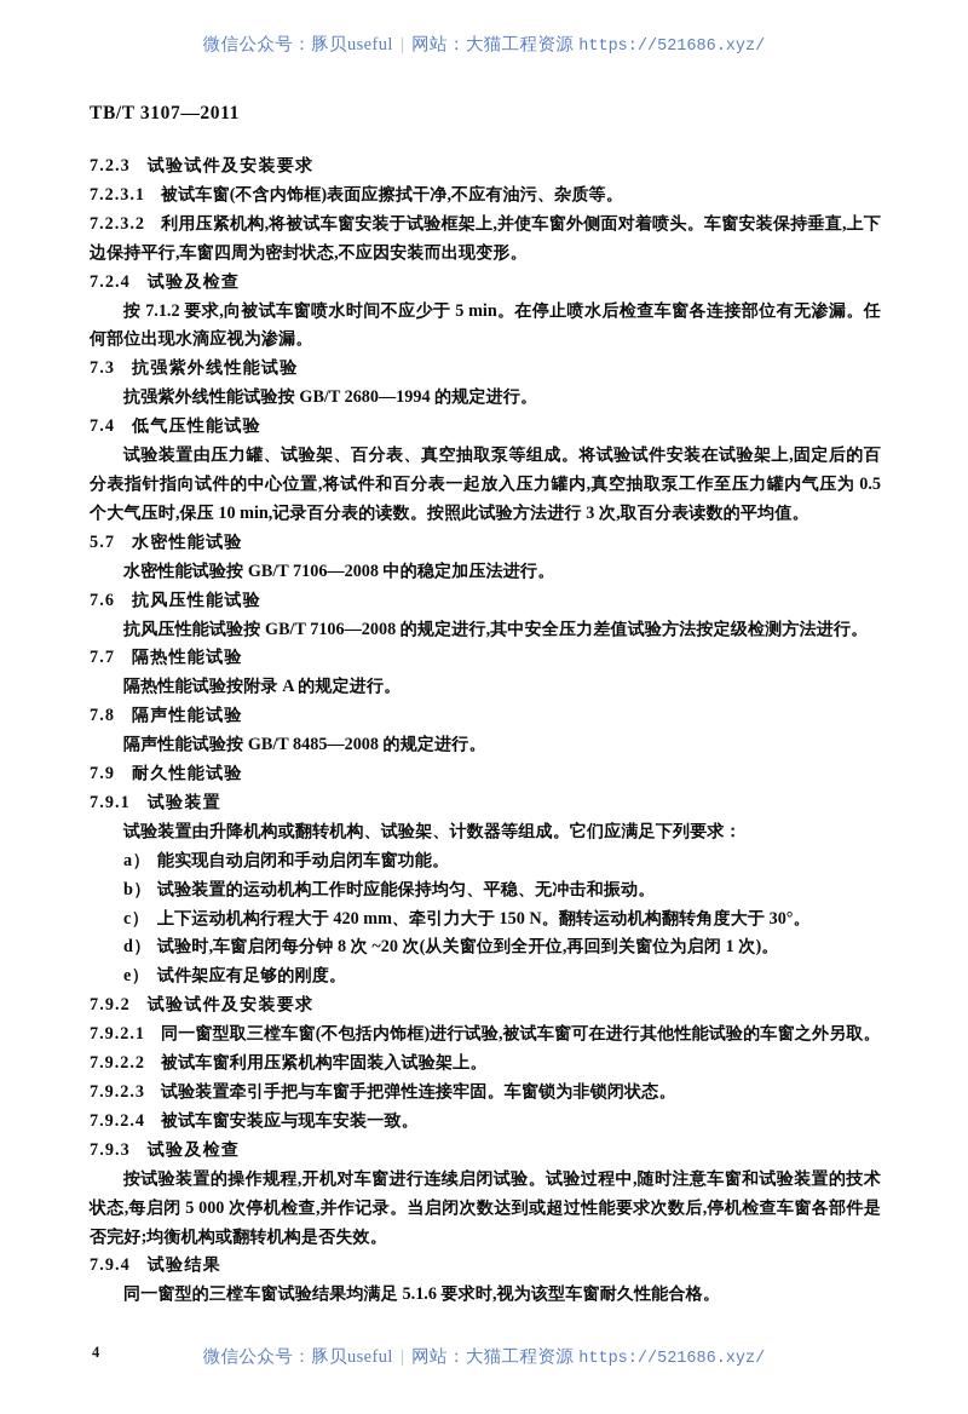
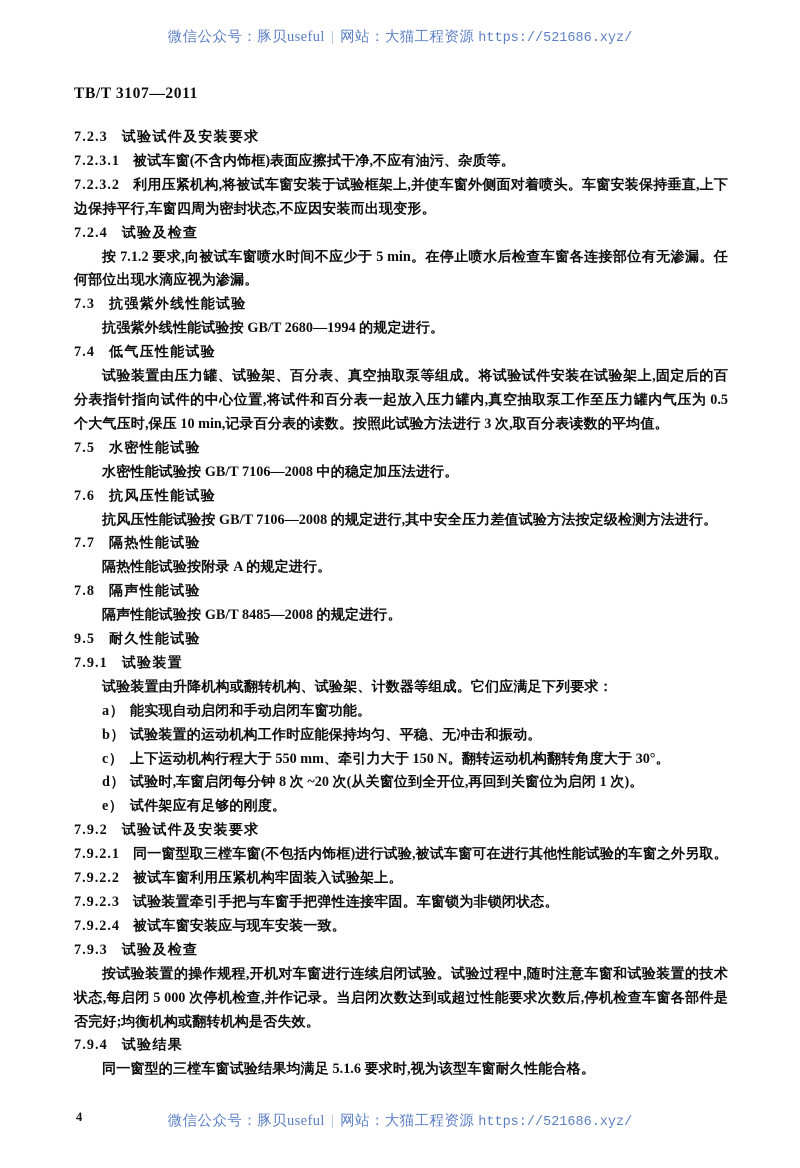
  微信公众号：豚贝useful | 网站：大猫工程资源 https://521686.xyz/
  TB/T 3107—2011
  7.2.3 试验试件及安装要求
  7.2.3.1 被试车窗(不含内饰框)表面应擦拭干净,不应有油污、杂质等。
  7.2.3.2 利用压紧机构,将被试车窗安装于试验框架上,并使车窗外侧面对着喷头。车窗安装保持垂直,上下边保持平行,车窗四周为密封状态,不应因安装而出现变形。
  7.2.4 试验及检查
  按 7.1.2 要求,向被试车窗喷水时间不应少于 5 min。在停止喷水后检查车窗各连接部位有无渗漏。任何部位出现水滴应视为渗漏。
  7.3 抗强紫外线性能试验
  抗强紫外线性能试验按 GB/T 2680—1994 的规定进行。
  7.4 低气压性能试验
  试验装置由压力罐、试验架、百分表、真空抽取泵等组成。将试验试件安装在试验架上,固定后的百分表指针指向试件的中心位置,将试件和百分表一起放入压力罐内,真空抽取泵工作至压力罐内气压为 0.5 个大气压时,保压 10 min,记录百分表的读数。按照此试验方法进行 3 次,取百分表读数的平均值。
- 5.7 水密性能试验
+ 7.5 水密性能试验
  水密性能试验按 GB/T 7106—2008 中的稳定加压法进行。
  7.6 抗风压性能试验
  抗风压性能试验按 GB/T 7106—2008 的规定进行,其中安全压力差值试验方法按定级检测方法进行。
  7.7 隔热性能试验
  隔热性能试验按附录 A 的规定进行。
  7.8 隔声性能试验
  隔声性能试验按 GB/T 8485—2008 的规定进行。
- 7.9 耐久性能试验
+ 9.5 耐久性能试验
  7.9.1 试验装置
  试验装置由升降机构或翻转机构、试验架、计数器等组成。它们应满足下列要求：
  a）
  能实现自动启闭和手动启闭车窗功能。
  b）
  试验装置的运动机构工作时应能保持均匀、平稳、无冲击和振动。
  c）
- 上下运动机构行程大于 420 mm、牵引力大于 150 N。翻转运动机构翻转角度大于 30°。
+ 上下运动机构行程大于 550 mm、牵引力大于 150 N。翻转运动机构翻转角度大于 30°。
  d）
  试验时,车窗启闭每分钟 8 次 ~20 次(从关窗位到全开位,再回到关窗位为启闭 1 次)。
  e）
  试件架应有足够的刚度。
  7.9.2 试验试件及安装要求
  7.9.2.1 同一窗型取三樘车窗(不包括内饰框)进行试验,被试车窗可在进行其他性能试验的车窗之外另取。
  7.9.2.2 被试车窗利用压紧机构牢固装入试验架上。
  7.9.2.3 试验装置牵引手把与车窗手把弹性连接牢固。车窗锁为非锁闭状态。
  7.9.2.4 被试车窗安装应与现车安装一致。
  7.9.3 试验及检查
  按试验装置的操作规程,开机对车窗进行连续启闭试验。试验过程中,随时注意车窗和试验装置的技术状态,每启闭 5 000 次停机检查,并作记录。当启闭次数达到或超过性能要求次数后,停机检查车窗各部件是否完好;均衡机构或翻转机构是否失效。
  7.9.4 试验结果
  同一窗型的三樘车窗试验结果均满足 5.1.6 要求时,视为该型车窗耐久性能合格。
  4
  微信公众号：豚贝useful | 网站：大猫工程资源 https://521686.xyz/
